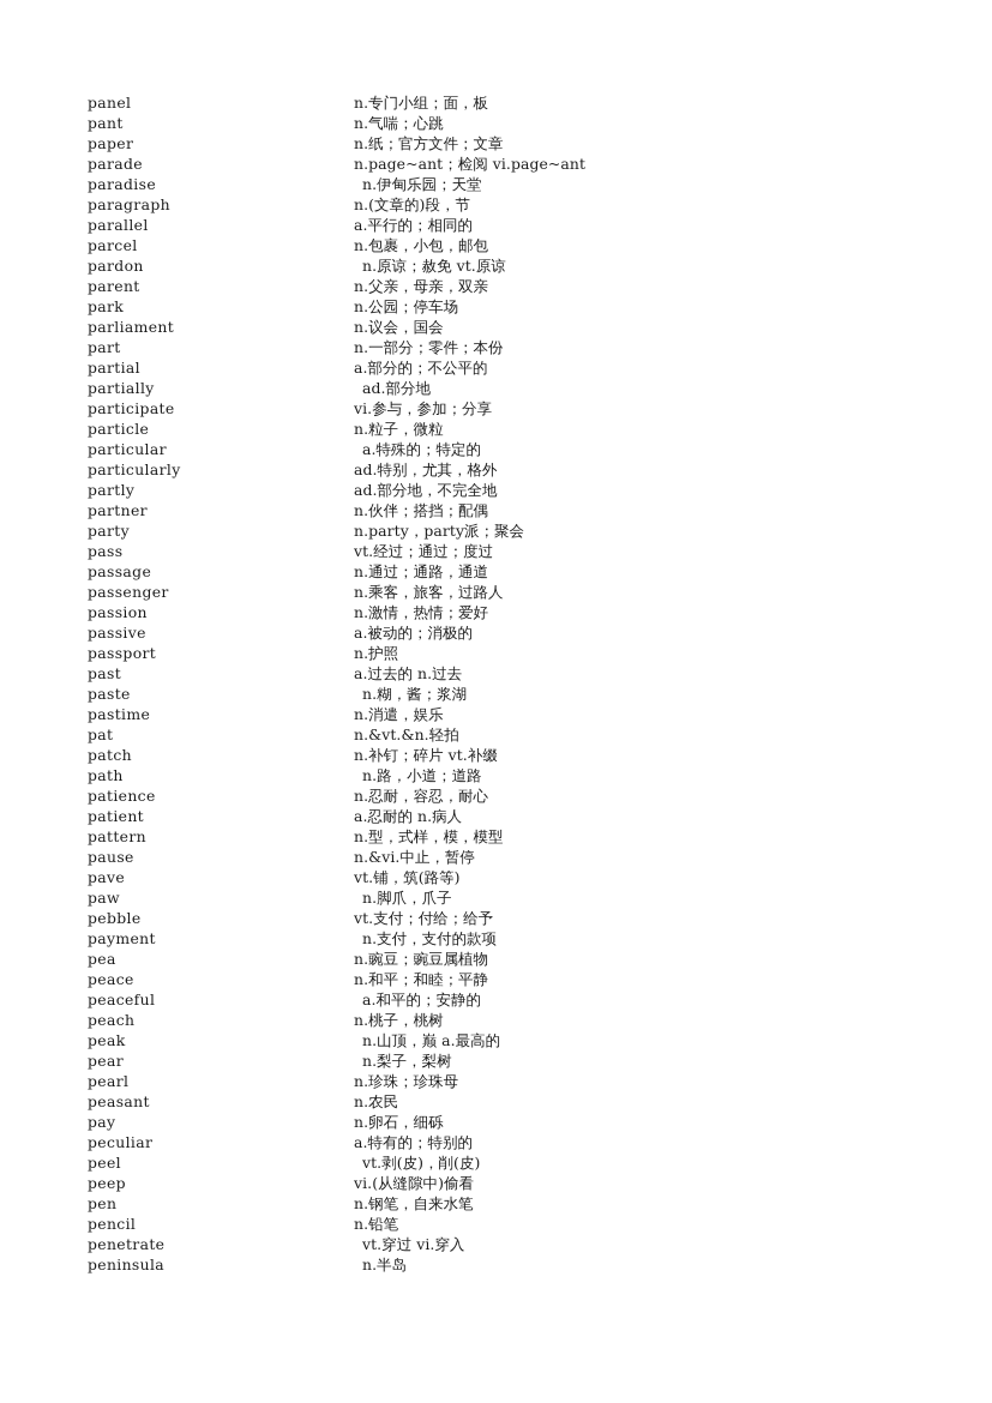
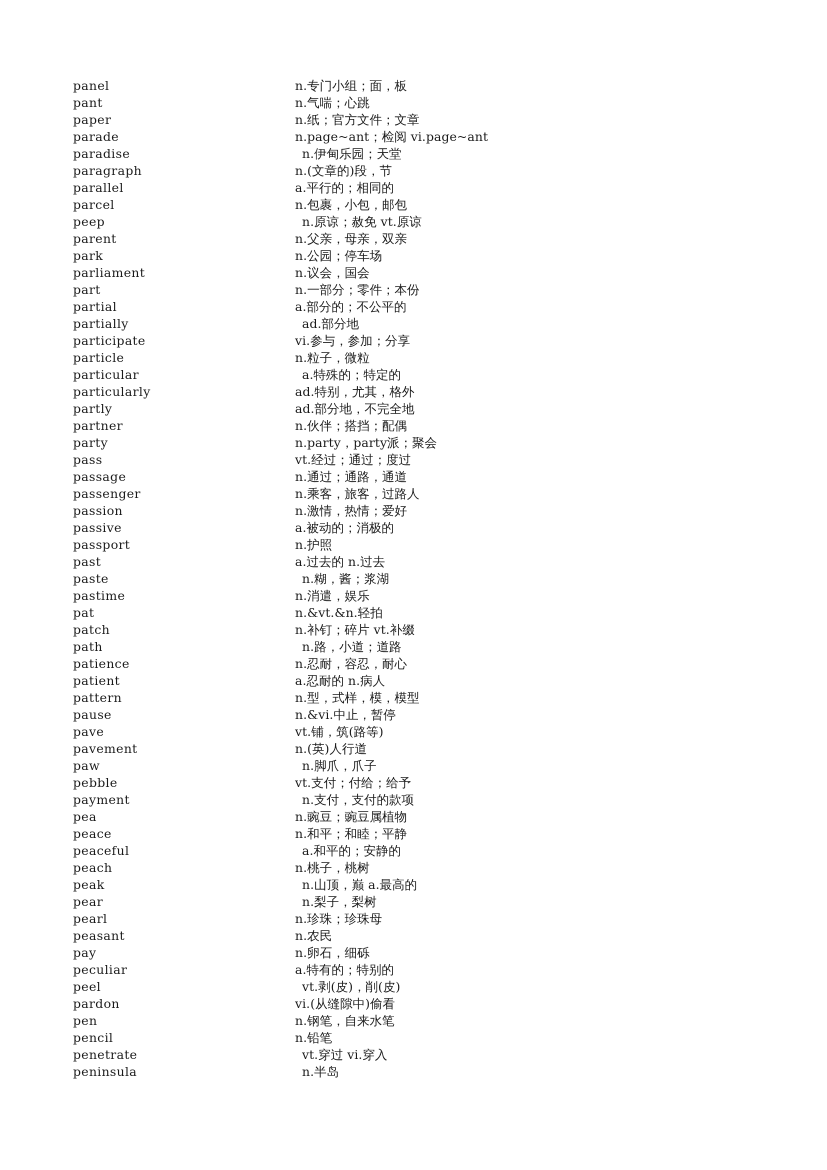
  panel
  n.专门小组；面，板
  pant
  n.气喘；心跳
  paper
  n.纸；官方文件；文章
  parade
  n.page~ant；检阅 vi.page~ant
  paradise
  n.伊甸乐园；天堂
  paragraph
  n.(文章的)段，节
  parallel
  a.平行的；相同的
  parcel
  n.包裹，小包，邮包
- pardon
+ peep
  n.原谅；赦免 vt.原谅
  parent
  n.父亲，母亲，双亲
  park
  n.公园；停车场
  parliament
  n.议会，国会
  part
  n.一部分；零件；本份
  partial
  a.部分的；不公平的
  partially
  ad.部分地
  participate
  vi.参与，参加；分享
  particle
  n.粒子，微粒
  particular
  a.特殊的；特定的
  particularly
  ad.特别，尤其，格外
  partly
  ad.部分地，不完全地
  partner
  n.伙伴；搭挡；配偶
  party
  n.party，party派；聚会
  pass
  vt.经过；通过；度过
  passage
  n.通过；通路，通道
  passenger
  n.乘客，旅客，过路人
  passion
  n.激情，热情；爱好
  passive
  a.被动的；消极的
  passport
  n.护照
  past
  a.过去的 n.过去
  paste
  n.糊，酱；浆湖
  pastime
  n.消遣，娱乐
  pat
  n.&vt.&n.轻拍
  patch
  n.补钉；碎片 vt.补缀
  path
  n.路，小道；道路
  patience
  n.忍耐，容忍，耐心
  patient
  a.忍耐的 n.病人
  pattern
  n.型，式样，模，模型
  pause
  n.&vi.中止，暂停
  pave
  vt.铺，筑(路等)
+ pavement
+ n.(英)人行道
  paw
  n.脚爪，爪子
  pebble
  vt.支付；付给；给予
  payment
  n.支付，支付的款项
  pea
  n.豌豆；豌豆属植物
  peace
  n.和平；和睦；平静
  peaceful
  a.和平的；安静的
  peach
  n.桃子，桃树
  peak
  n.山顶，巅 a.最高的
  pear
  n.梨子，梨树
  pearl
  n.珍珠；珍珠母
  peasant
  n.农民
  pay
  n.卵石，细砾
  peculiar
  a.特有的；特别的
  peel
  vt.剥(皮)，削(皮)
- peep
+ pardon
  vi.(从缝隙中)偷看
  pen
  n.钢笔，自来水笔
  pencil
  n.铅笔
  penetrate
  vt.穿过 vi.穿入
  peninsula
  n.半岛
